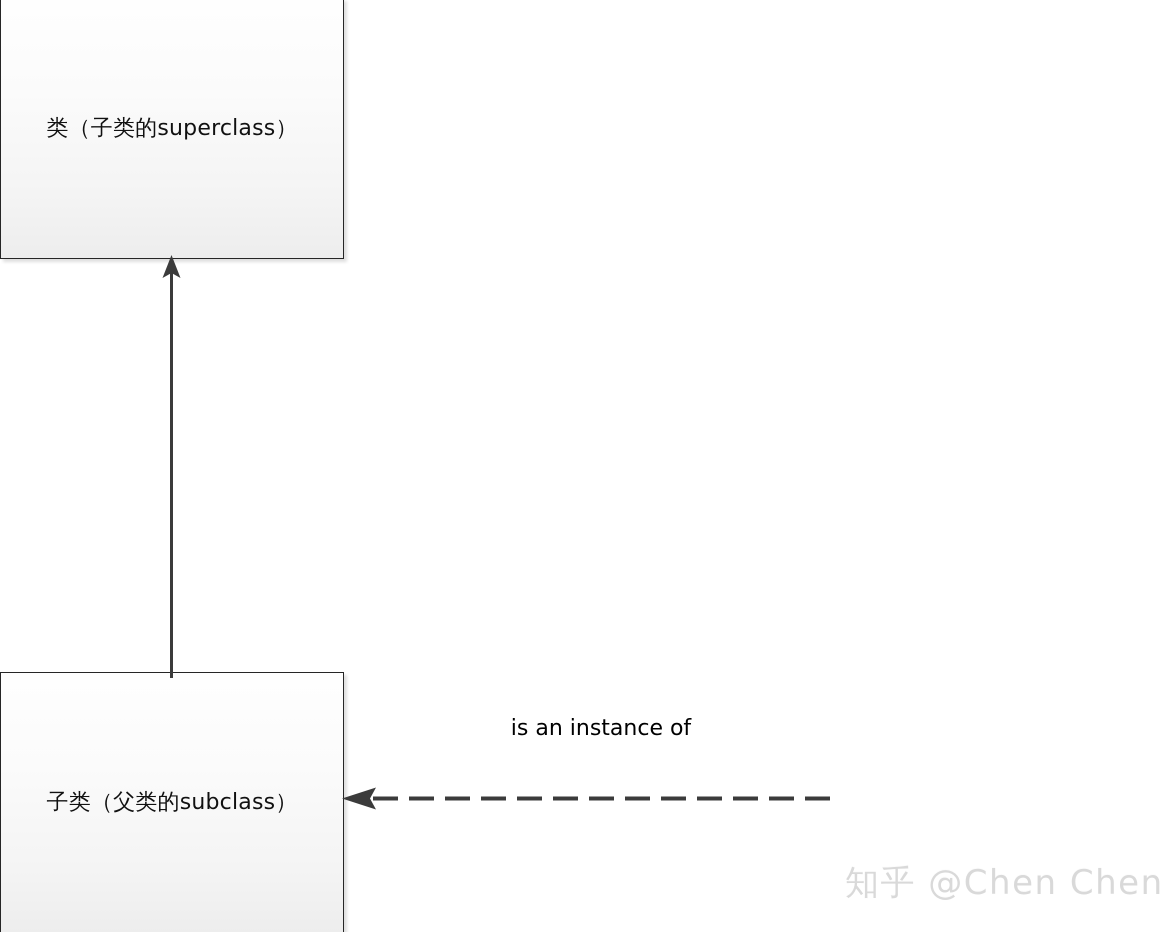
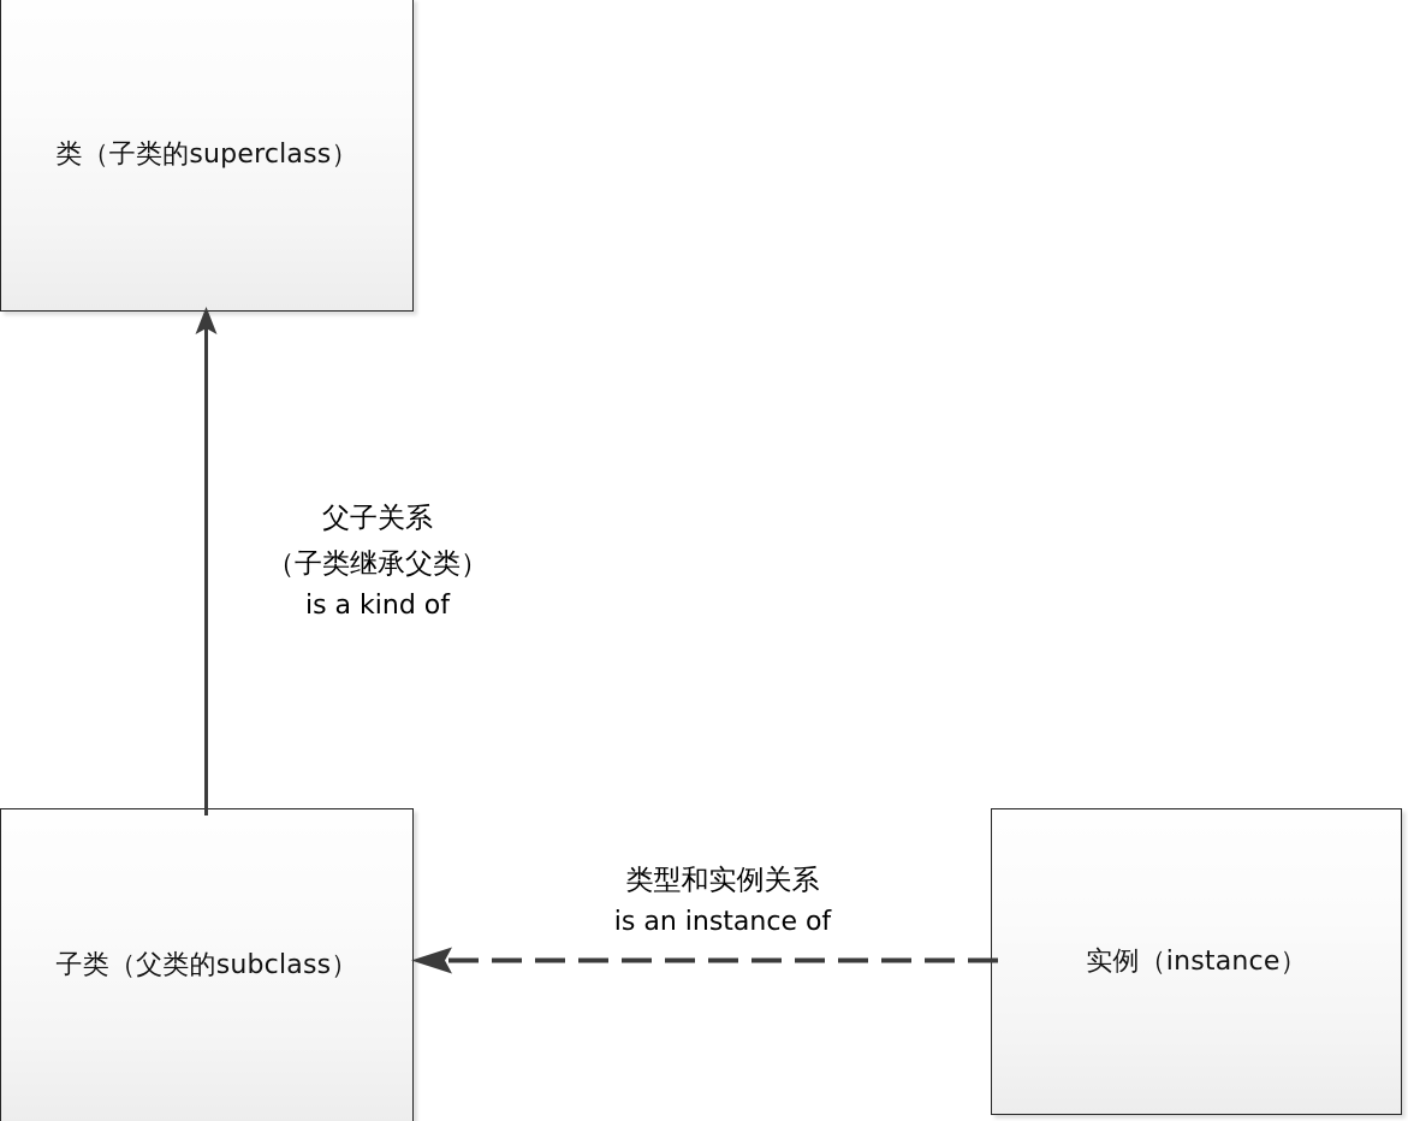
  类（子类的superclass）
  子类（父类的subclass）
+ 实例（instance）
+ 父子关系
+ （子类继承父类）
+ is a kind of
+ 类型和实例关系
  is an instance of
- 知乎 @Chen Chen
